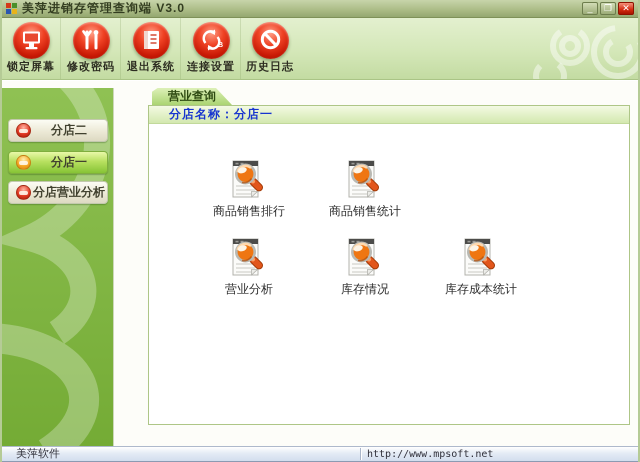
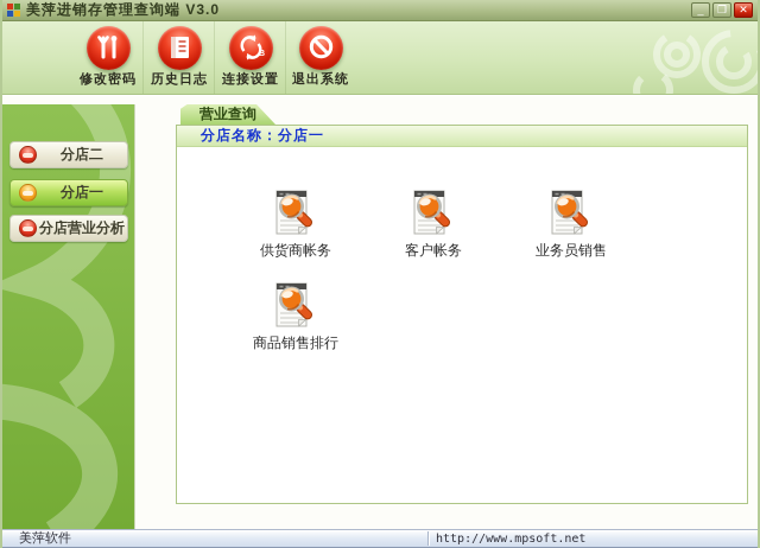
  美萍进销存管理查询端 V3.0
  _
  ❐
  ✕
- 锁定屏幕
  修改密码
- 退出系统
+ 历史日志
  连接设置
- 历史日志
+ 退出系统
  分店二
  分店一
  分店营业分析
  营业查询
  分店名称：分店一
+ 供货商帐务
+ 客户帐务
+ 业务员销售
  商品销售排行
- 商品销售统计
- 营业分析
- 库存情况
- 库存成本统计
  美萍软件
  http://www.mpsoft.net
